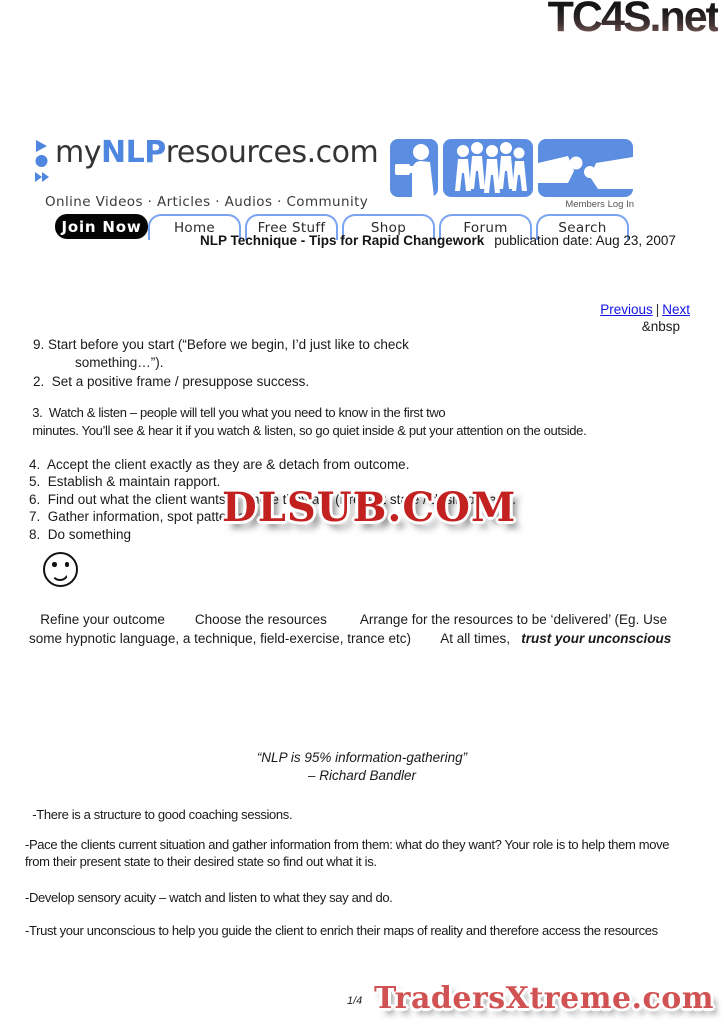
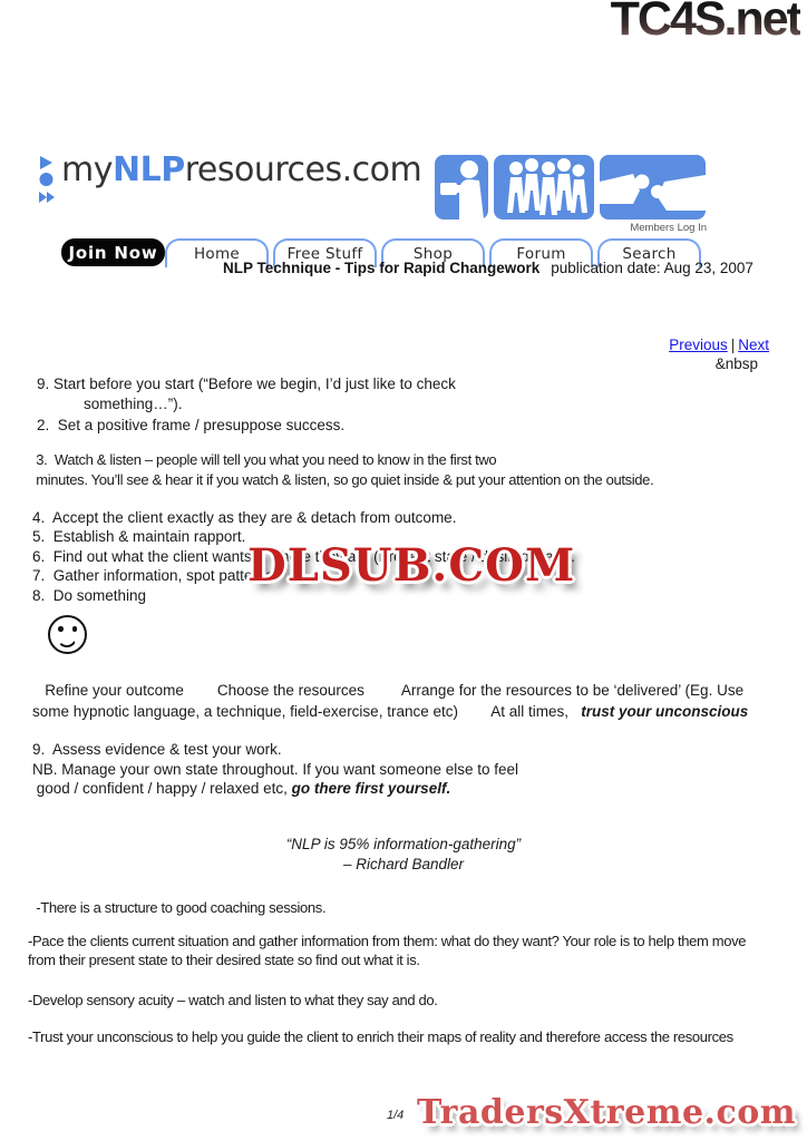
  TC4S.net
  myNLPresources.com
- Online Videos · Articles · Audios · Community
  Members Log In
  Join Now
  Home
  Free Stuff
  Shop
  Forum
  Search
  NLP Technique - Tips for Rapid Changework
  publication date: Aug 23, 2007
  Previous | Next
  &nbsp
  9. Start before you start (“Before we begin, I’d just like to check
  something…”).
  2. Set a positive frame / presuppose success.
  3. Watch & listen – people will tell you what you need to know in the first two
  minutes. You’ll see & hear it if you watch & listen, so go quiet inside & put your attention on the outside.
  4. Accept the client exactly as they are & detach from outcome.
  5. Establish & maintain rapport.
  6. Find out what the client wants & where they are (Present state / desired state).
  7. Gather information, spot patterns
  8. Do something
  Refine your outcome Choose the resources Arrange for the resources to be ‘delivered’ (Eg. Use
  some hypnotic language, a technique, field-exercise, trance etc) At all times, trust your unconscious
+ 9. Assess evidence & test your work.
+ NB. Manage your own state throughout. If you want someone else to feel
+ good / confident / happy / relaxed etc, go there first yourself.
  “NLP is 95% information-gathering”
  – Richard Bandler
  -There is a structure to good coaching sessions.
  -Pace the clients current situation and gather information from them: what do they want? Your role is to help them move
  from their present state to their desired state so find out what it is.
  -Develop sensory acuity – watch and listen to what they say and do.
  -Trust your unconscious to help you guide the client to enrich their maps of reality and therefore access the resources
  DLSUB.COM
  1/4
  TradersXtreme.com
